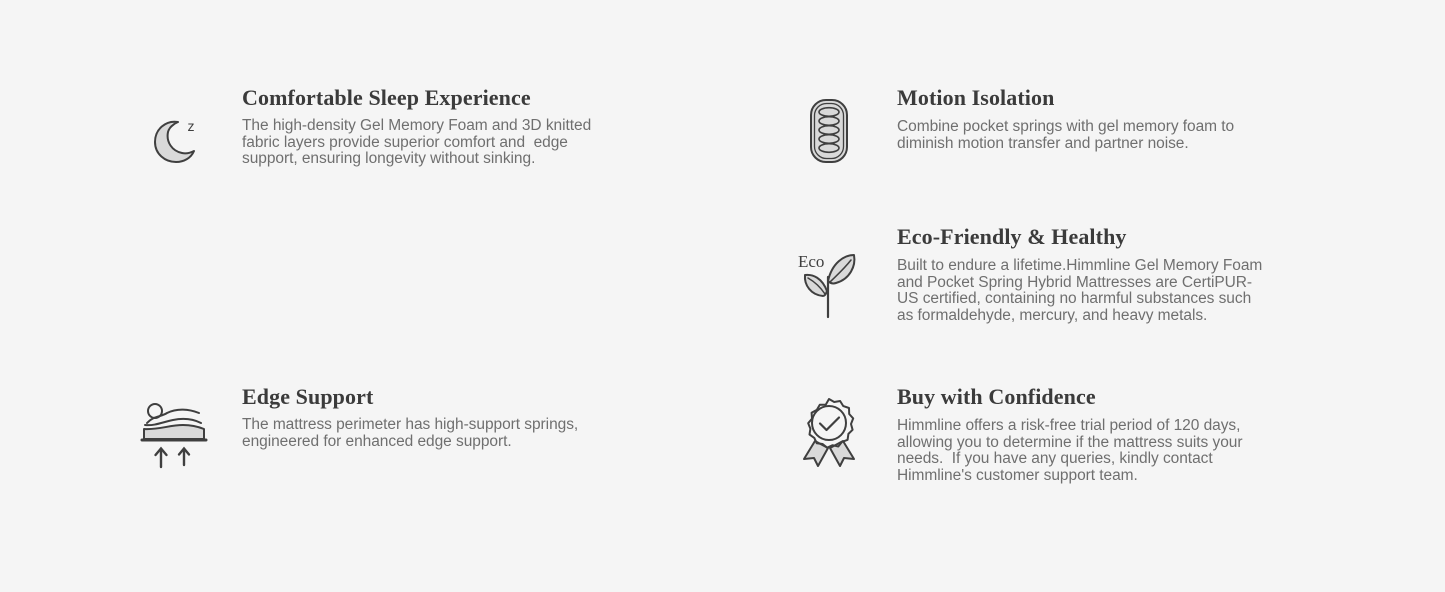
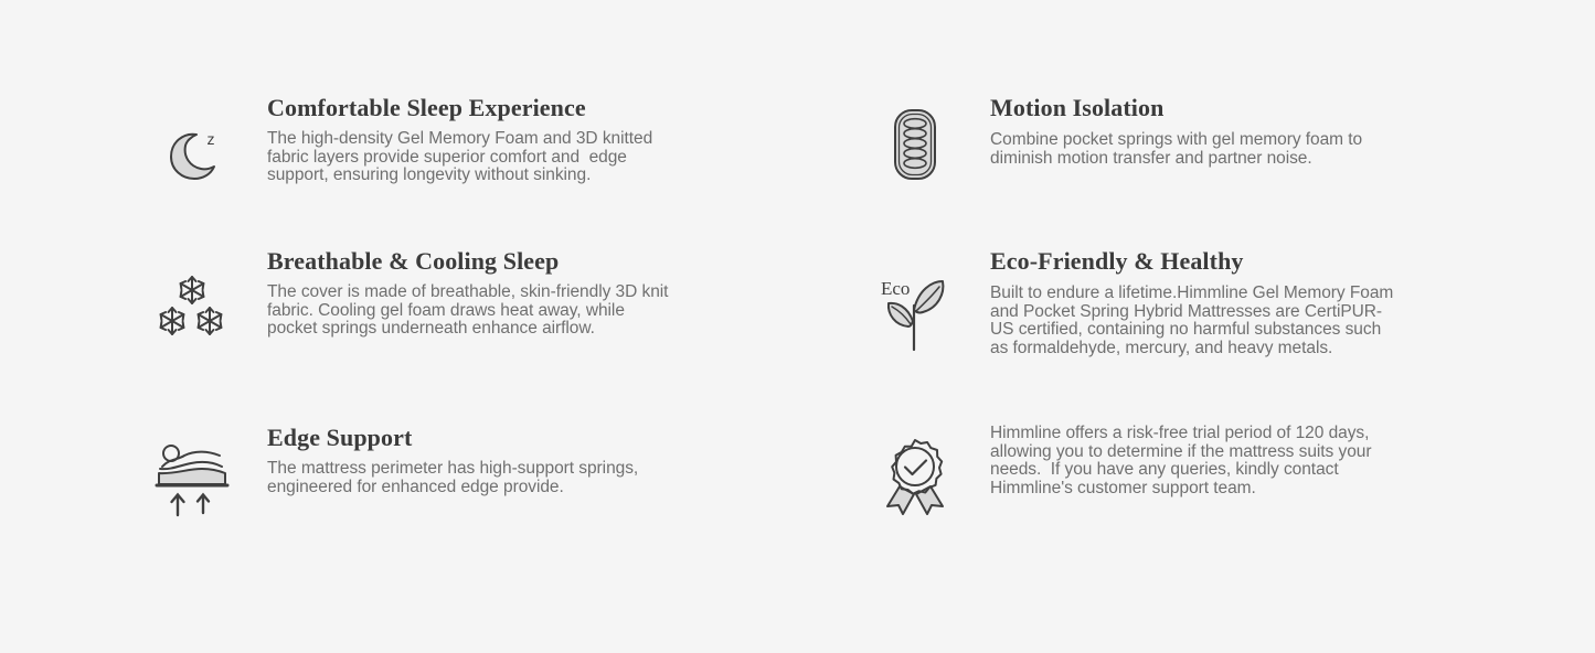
  z
  Comfortable Sleep Experience
  The high-density Gel Memory Foam and 3D knitted fabric layers provide superior comfort and edge support, ensuring longevity without sinking.
+ Breathable & Cooling Sleep
+ The cover is made of breathable, skin-friendly 3D knit fabric. Cooling gel foam draws heat away, while pocket springs underneath enhance airflow.
  Edge Support
- The mattress perimeter has high-support springs, engineered for enhanced edge support.
+ The mattress perimeter has high-support springs, engineered for enhanced edge provide.
  Motion Isolation
  Combine pocket springs with gel memory foam to diminish motion transfer and partner noise.
  Eco
  Eco-Friendly & Healthy
  Built to endure a lifetime.Himmline Gel Memory Foam and Pocket Spring Hybrid Mattresses are CertiPUR-US certified, containing no harmful substances such as formaldehyde, mercury, and heavy metals.
- Buy with Confidence
  Himmline offers a risk-free trial period of 120 days, allowing you to determine if the mattress suits your needs. If you have any queries, kindly contact Himmline's customer support team.
